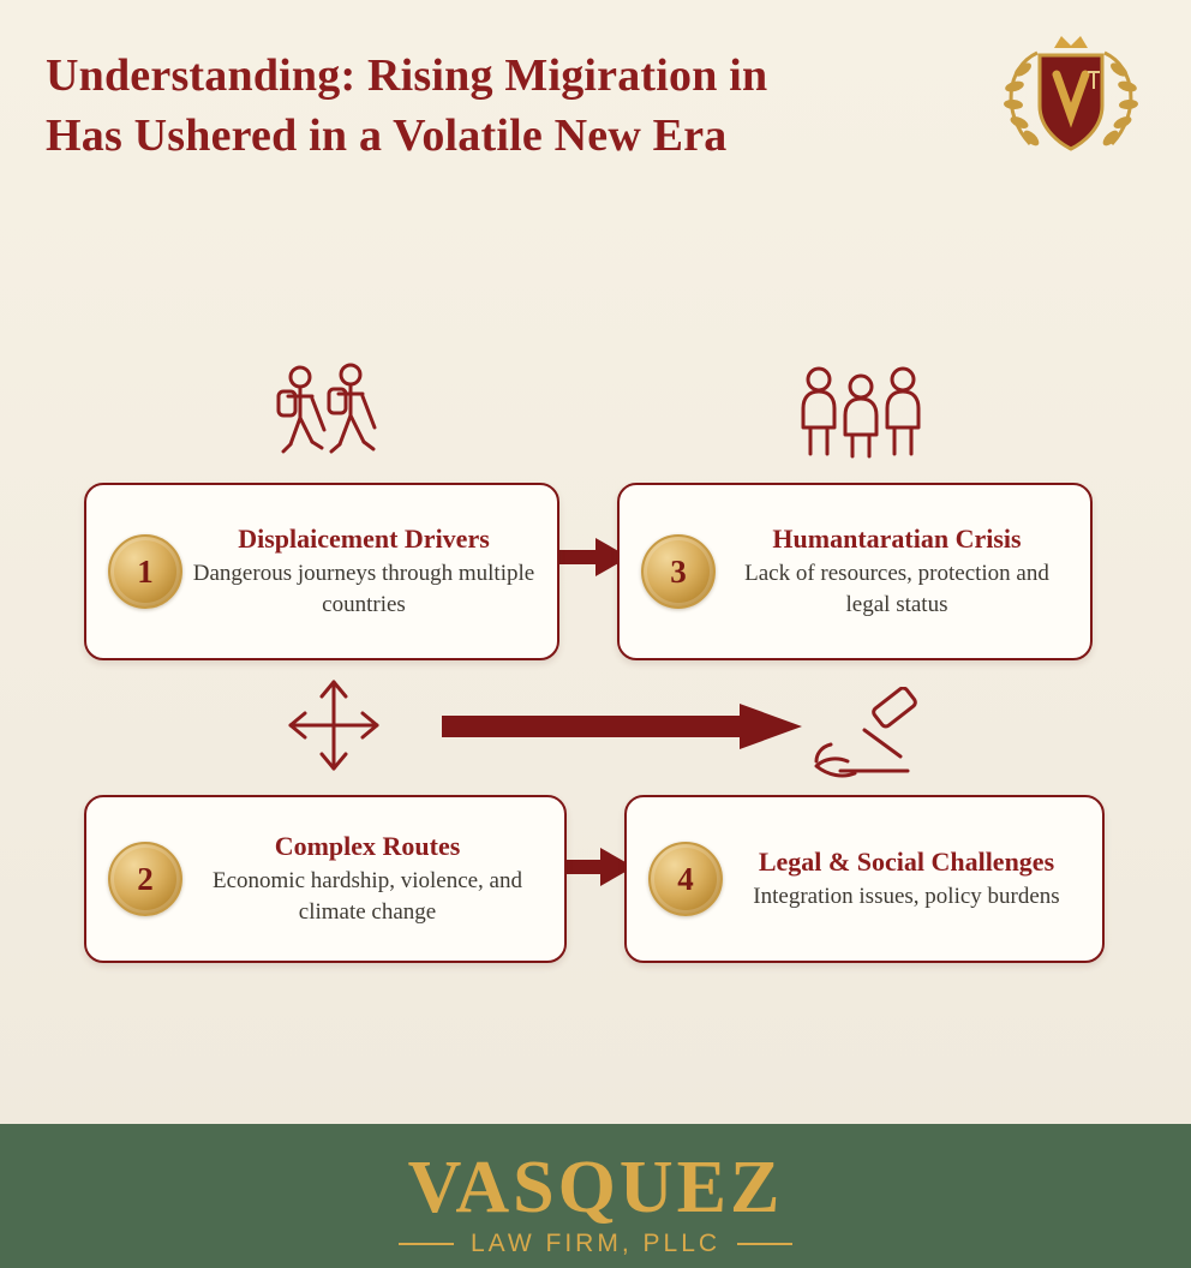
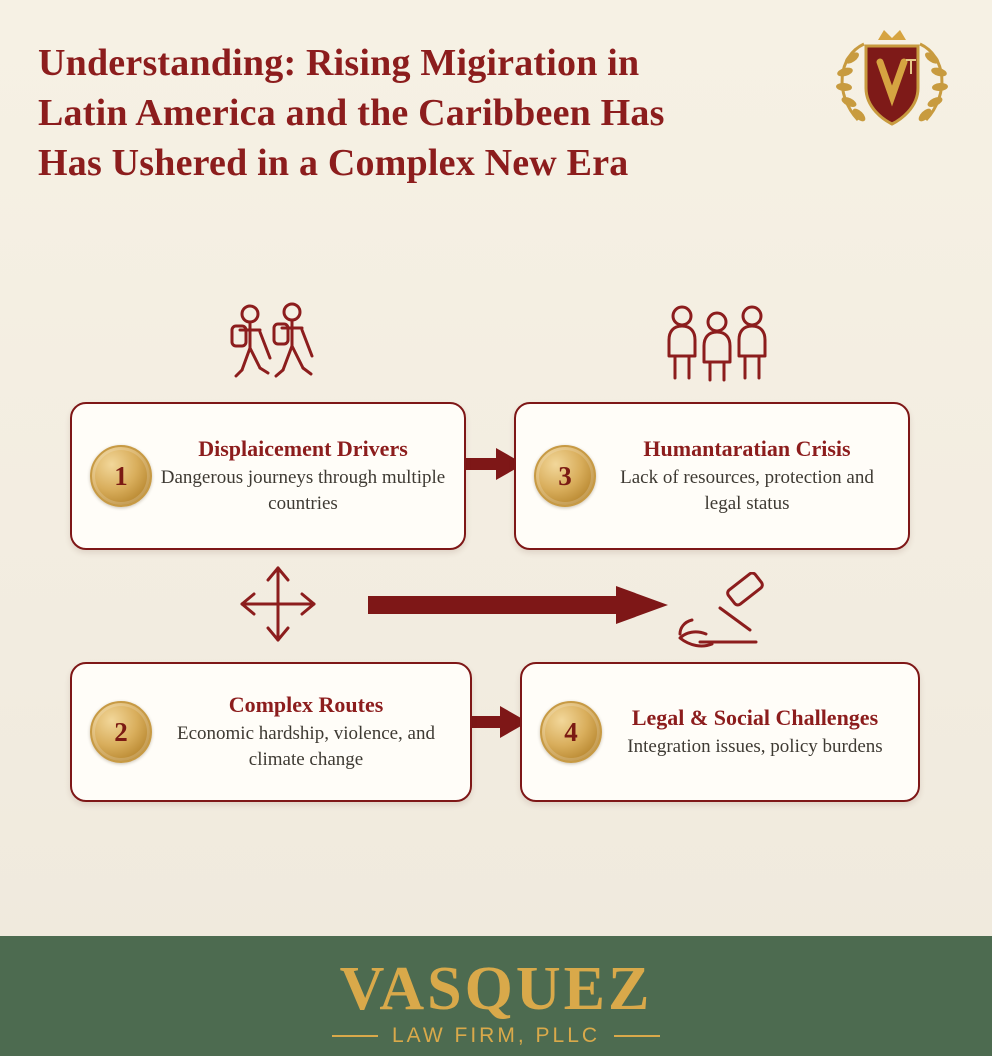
  Understanding: Rising Migiration in
+ Latin America and the Caribbeen Has
- Has Ushered in a Volatile New Era
+ Has Ushered in a Complex New Era
  1
  Displaicement Drivers
  Dangerous journeys through multiple countries
  3
  Humantaratian Crisis
  Lack of resources, protection and legal status
  2
  Complex Routes
  Economic hardship, violence, and climate change
  4
  Legal & Social Challenges
  Integration issues, policy burdens
  VASQUEZ
  LAW FIRM, PLLC
